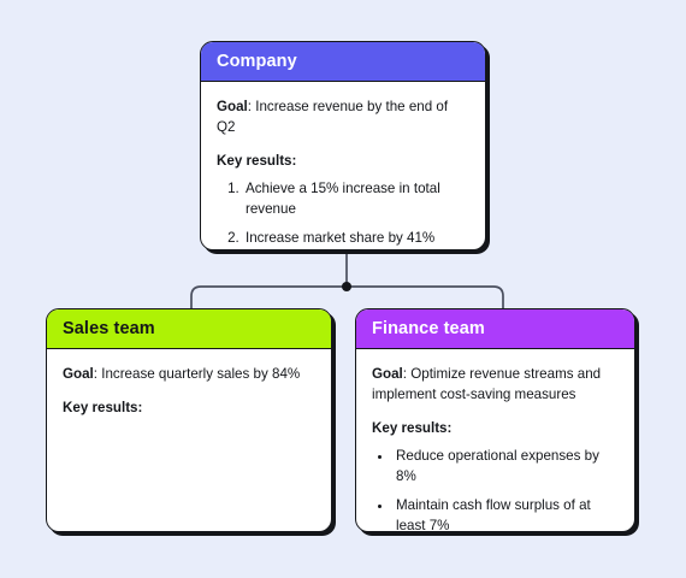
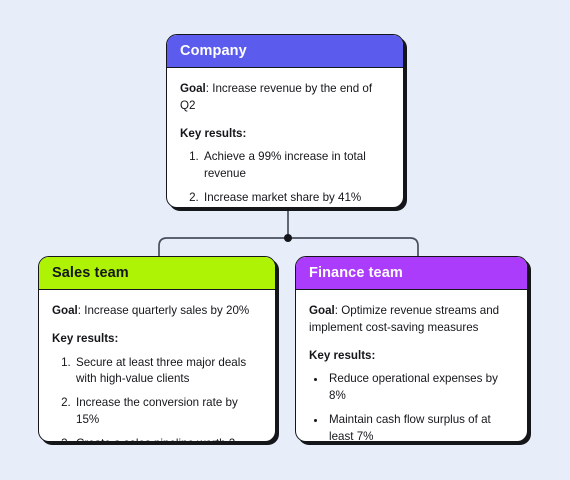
  Company
  Goal: Increase revenue by the end of Q2
  Key results:
- Achieve a 15% increase in total revenue
+ Achieve a 99% increase in total revenue
  Increase market share by 41%
  Sales team
- Goal: Increase quarterly sales by 84%
+ Goal: Increase quarterly sales by 20%
  Key results:
+ Secure at least three major deals with high-value clients
+ Increase the conversion rate by 15%
  Finance team
  Goal: Optimize revenue streams and implement cost-saving measures
  Key results:
  Reduce operational expenses by 8%
  Maintain cash flow surplus of at least 7%
